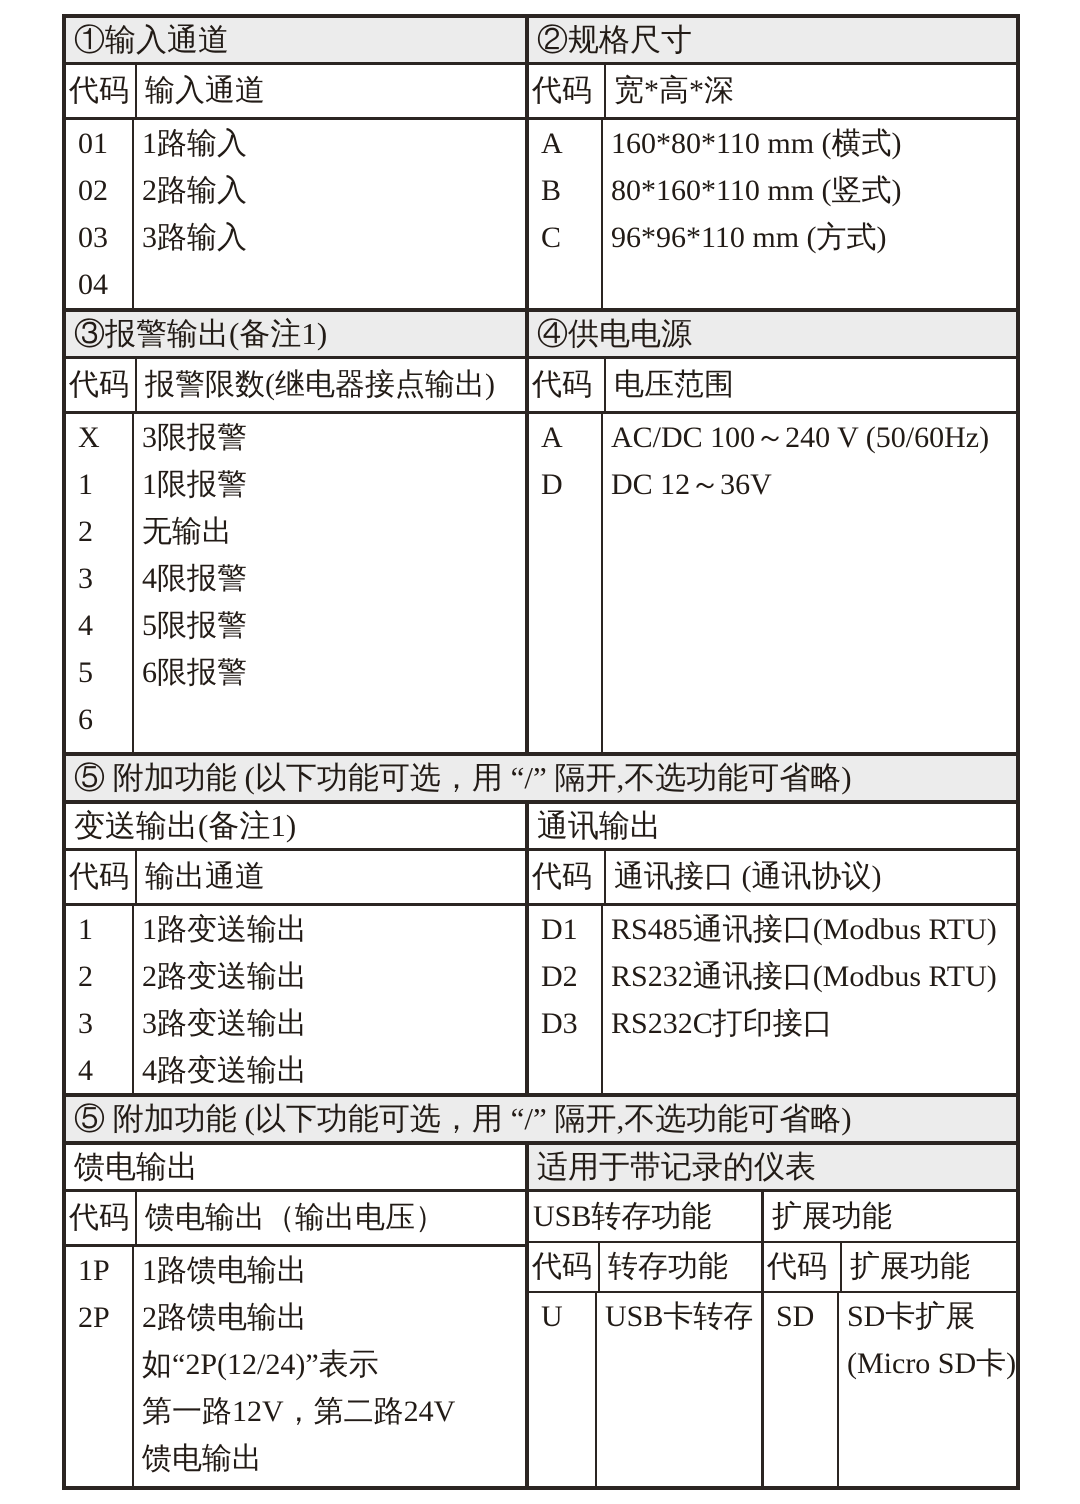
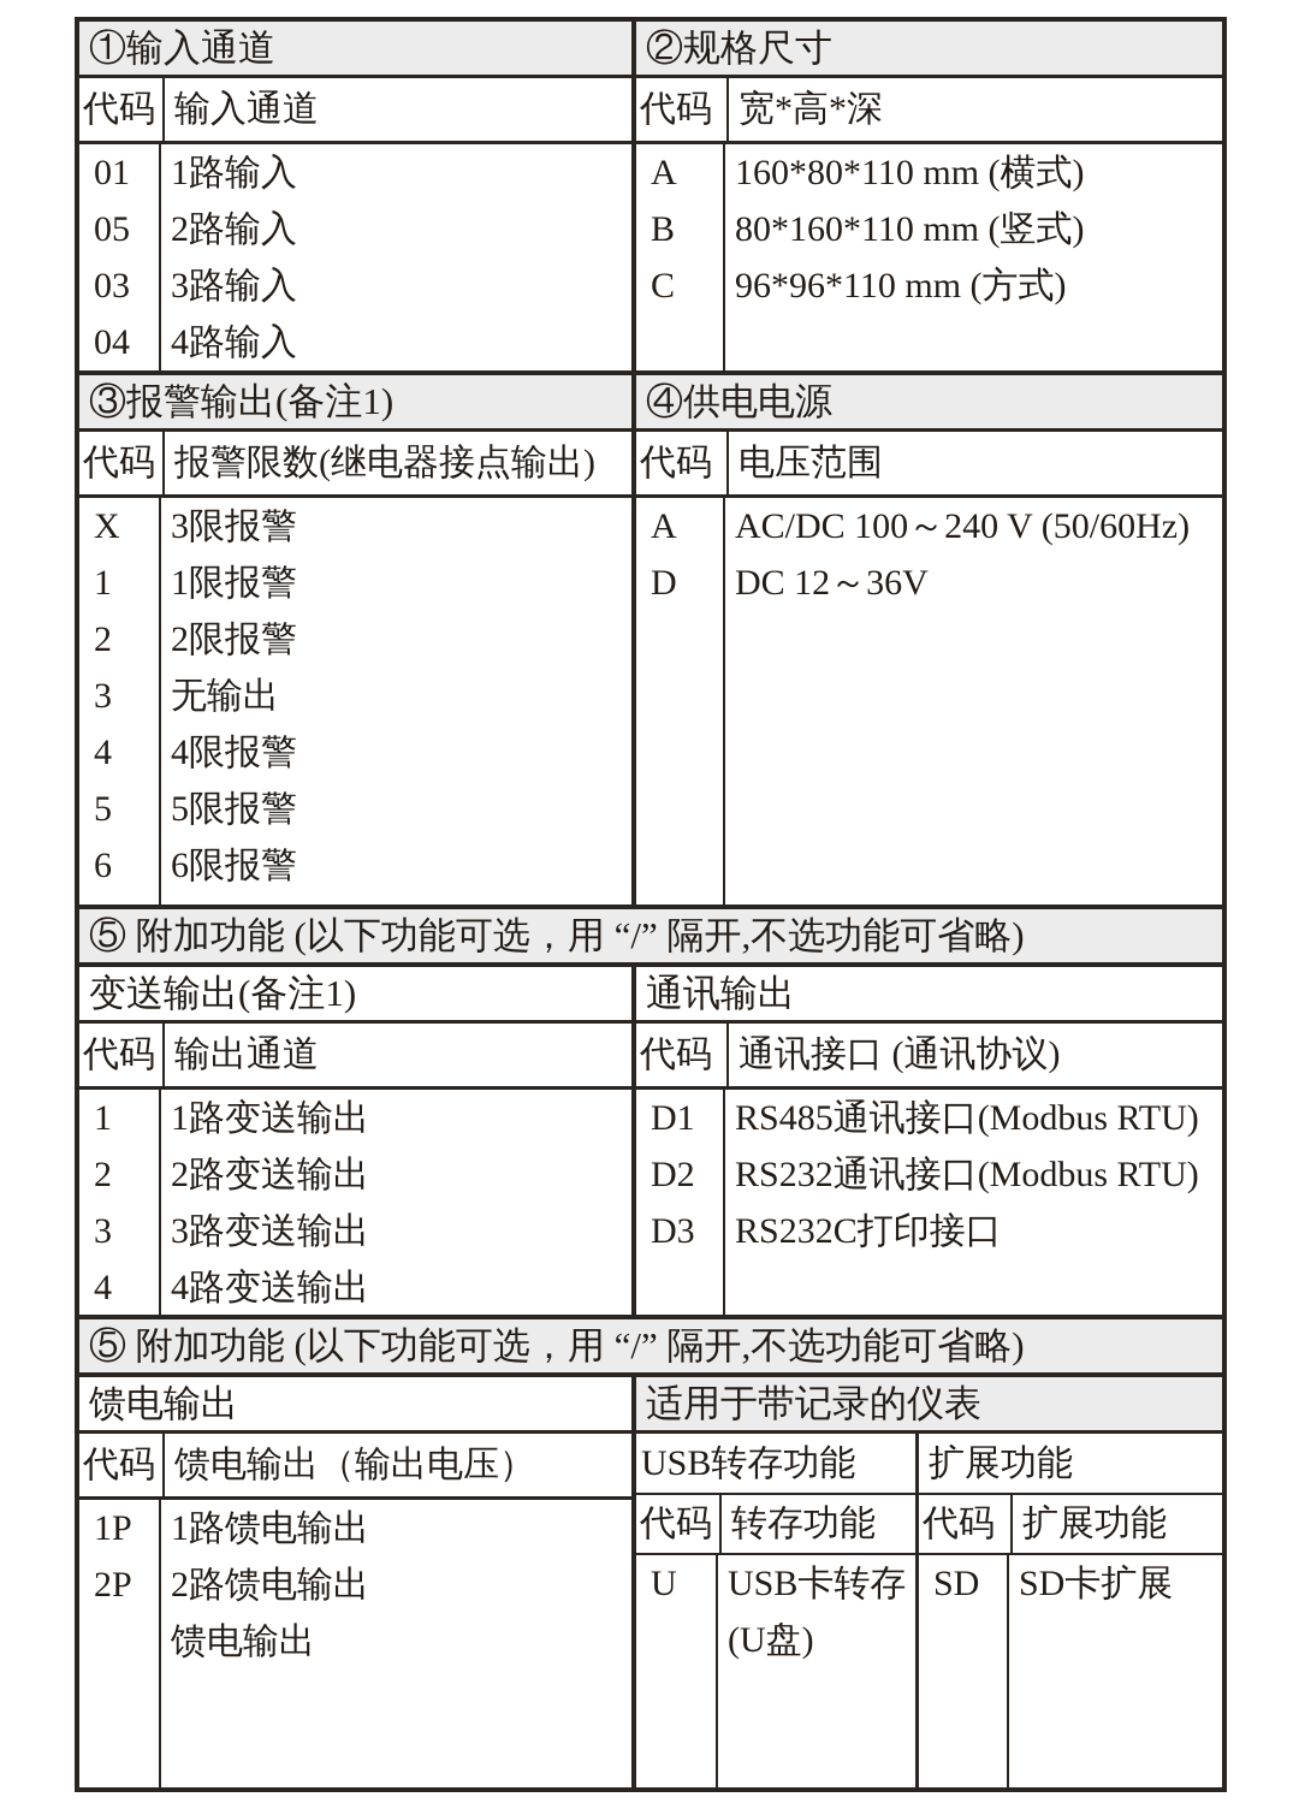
  ①输入通道
  代码
  输入通道
  01
- 02
+ 05
  03
  04
  1路输入
  2路输入
  3路输入
+ 4路输入
  ②规格尺寸
  代码
  宽*高*深
  A
  B
  C
  160*80*110 mm (横式)
  80*160*110 mm (竖式)
  96*96*110 mm (方式)
  ③报警输出(备注1)
  代码
  报警限数(继电器接点输出)
  X
  1
  2
  3
  4
  5
  6
  3限报警
  1限报警
+ 2限报警
  无输出
  4限报警
  5限报警
  6限报警
  ④供电电源
  代码
  电压范围
  A
  D
  AC/DC 100～240 V (50/60Hz)
  DC 12～36V
  ⑤ 附加功能 (以下功能可选，用 “/” 隔开,不选功能可省略)
  变送输出(备注1)
  代码
  输出通道
  1
  2
  3
  4
  1路变送输出
  2路变送输出
  3路变送输出
  4路变送输出
  通讯输出
  代码
  通讯接口 (通讯协议)
  D1
  D2
  D3
  RS485通讯接口(Modbus RTU)
  RS232通讯接口(Modbus RTU)
  RS232C打印接口
  ⑤ 附加功能 (以下功能可选，用 “/” 隔开,不选功能可省略)
  馈电输出
  代码
  馈电输出（输出电压）
  1P
  2P
  1路馈电输出
  2路馈电输出
- 如“2P(12/24)”表示
- 第一路12V，第二路24V
  馈电输出
  适用于带记录的仪表
  USB转存功能
  扩展功能
  代码
  转存功能
  代码
  扩展功能
  U
  USB卡转存
+ (U盘)
  SD
  SD卡扩展
- (Micro SD卡)
